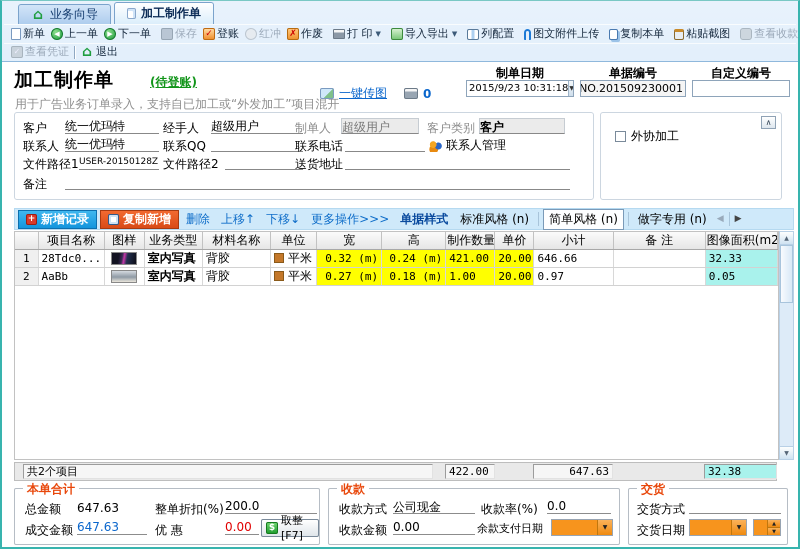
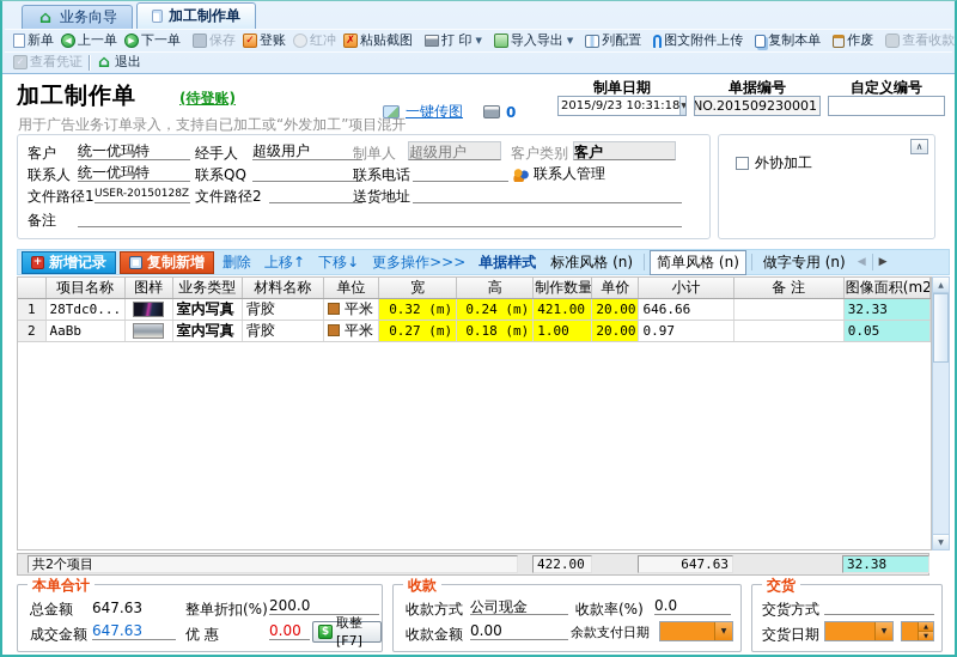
  业务向导
  加工制作单
  新单
  上一单
  下一单
  保存
  登账
  红冲
- 作废
+ 粘贴截图
  打 印
  ▼
  导入导出
  ▼
  列配置
  图文附件上传
  复制本单
- 粘贴截图
+ 作废
  查看凭证
  退出
  加工制作单
  (待登账)
  用于广告业务订单录入，支持自已加工或“外发加工”项目混开
  一键传图
  0
  制单日期
  2015/9/23 10:31:18
  单据编号
  NO.201509230001
  自定义编号
  客户
  统一优玛特
  经手人
  超级用户
  制单人
  超级用户
  客户类别
  客户
  联系人
  统一优玛特
  联系QQ
  联系电话
  联系人管理
  文件路径1
  USER-20150128Z
  文件路径2
  送货地址
  备注
  ∧
  外协加工
  新增记录
  复制新增
  删除
  上移↑
  下移↓
  更多操作>>>
  单据样式
  标准风格 (n)
  简单风格 (n)
  做字专用 (n)
  ◀
  ▶
  	项目名称	图样	业务类型	材料名称	单位	宽	高	制作数量	单价	小计	备 注	图像面积(m2
  1	28Tdc0...		室内写真	背胶	平米	0.32 (m)	0.24 (m)	421.00	20.00	646.66		32.33
  2	AaBb		室内写真	背胶	平米	0.27 (m)	0.18 (m)	1.00	20.00	0.97		0.05
  共2个项目
  422.00
  647.63
  32.38
  本单合计
  总金额
  647.63
  整单折扣(%)
  200.0
  成交金额
  647.63
  优 惠
  0.00
  取整[F7]
  收款
  收款方式
  公司现金
  收款率(%)
  0.0
  收款金额
  0.00
  余款支付日期
  交货
  交货方式
  交货日期
